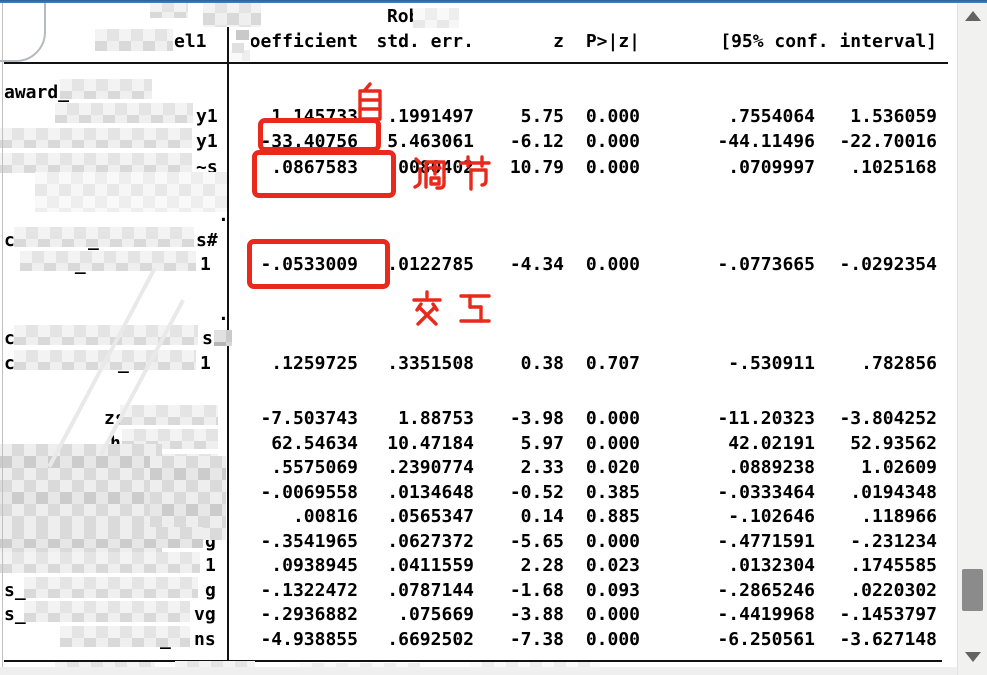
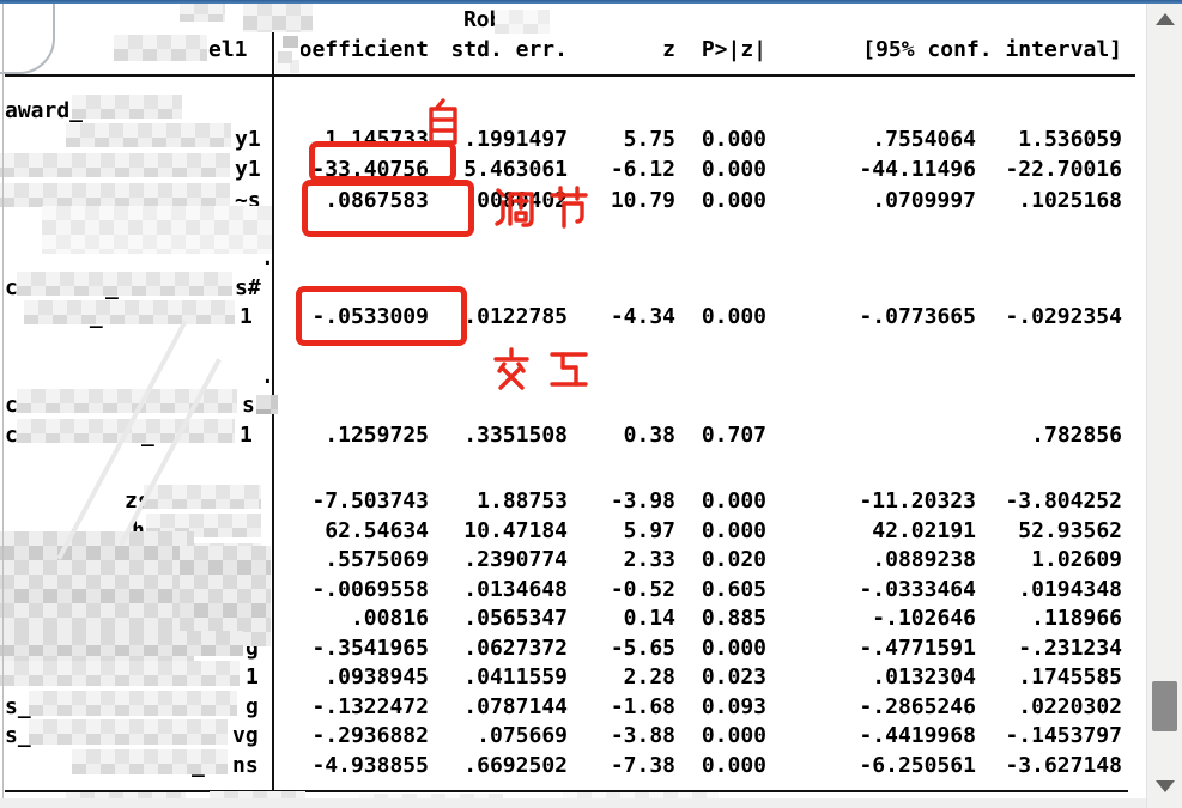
  el1
  oefficient
  std. err.
  z
  P>|z|
  [95% conf. interval]
  award
  y1
  1.145733
  .1991497
  5.75
  0.000
  .7554064
  1.536059
  y1
  -33.40756
  5.463061
  -6.12
  0.000
  -44.11496
  -22.70016
  ~s
  .0867583
  10.79
  0.000
  .0709997
  .1025168
  .
  c
  s#
  1
  -.0533009
  .0122785
  -4.34
  0.000
  -.0773665
  -.0292354
  .
  c
  s
  c
  1
  .1259725
  .3351508
  0.38
  0.707
- -.530911
  .782856
  -7.503743
  1.88753
  -3.98
  0.000
  -11.20323
  -3.804252
  h
  62.54634
  10.47184
  5.97
  0.000
  42.02191
  52.93562
  .5575069
  .2390774
  2.33
  0.020
  .0889238
  1.02609
  -.0069558
  .0134648
  -0.52
- 0.385
+ 0.605
  -.0333464
  .0194348
  .00816
  .0565347
  0.14
  0.885
  -.102646
  .118966
  g
  -.3541965
  .0627372
  -5.65
  0.000
  -.4771591
  -.231234
  1
  .0938945
  .0411559
  2.28
  0.023
  .0132304
  .1745585
  s_
  g
  -.1322472
  .0787144
  -1.68
  0.093
  -.2865246
  .0220302
  s_
  vg
  -.2936882
  .075669
  -3.88
  0.000
  -.4419968
  -.1453797
  ns
  -4.938855
  .6692502
  -7.38
  0.000
  -6.250561
  -3.627148
